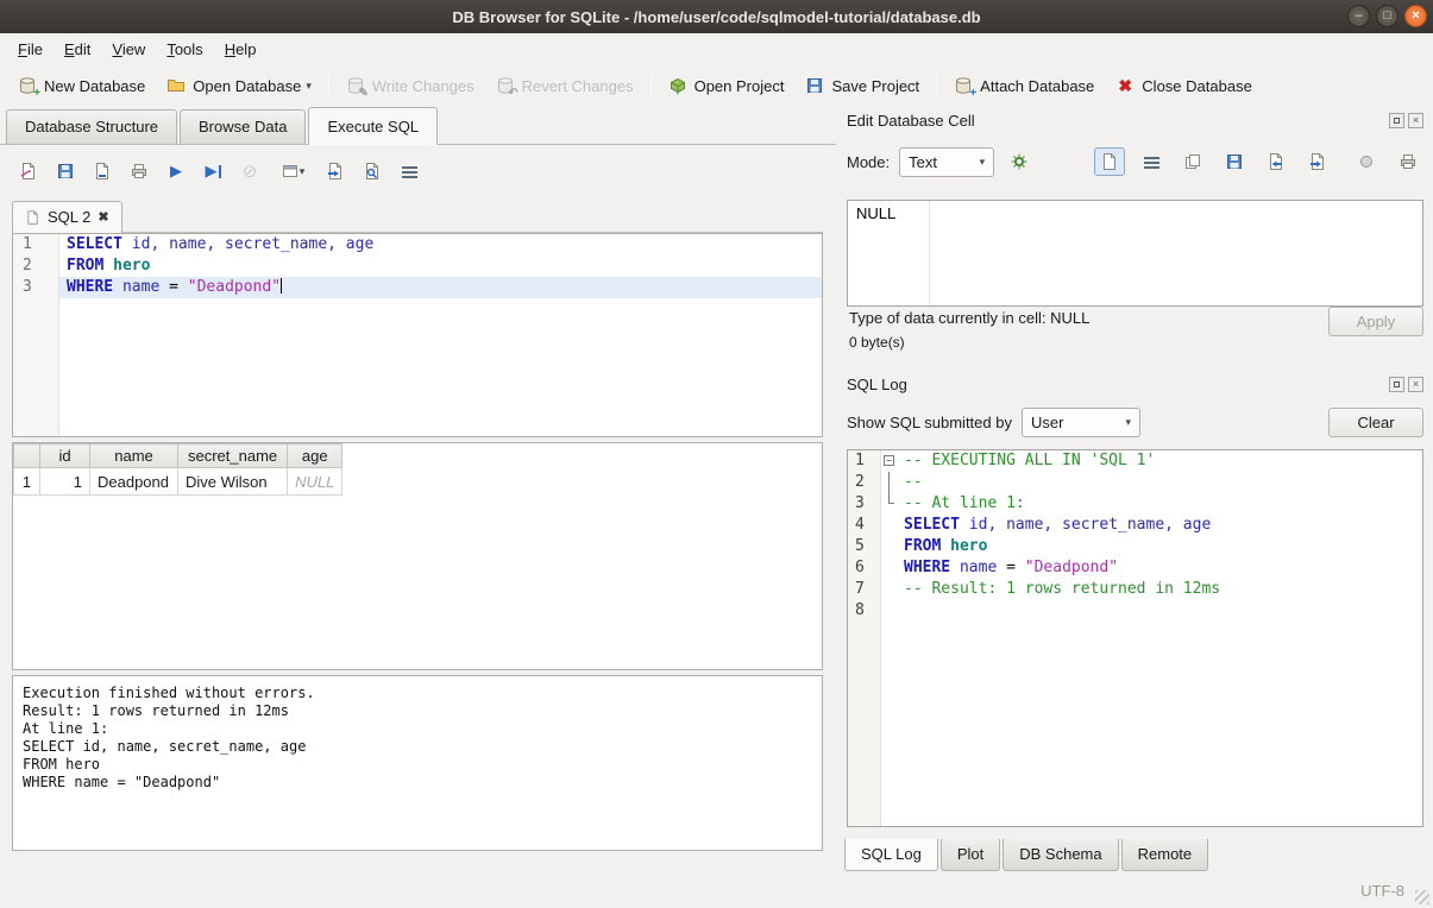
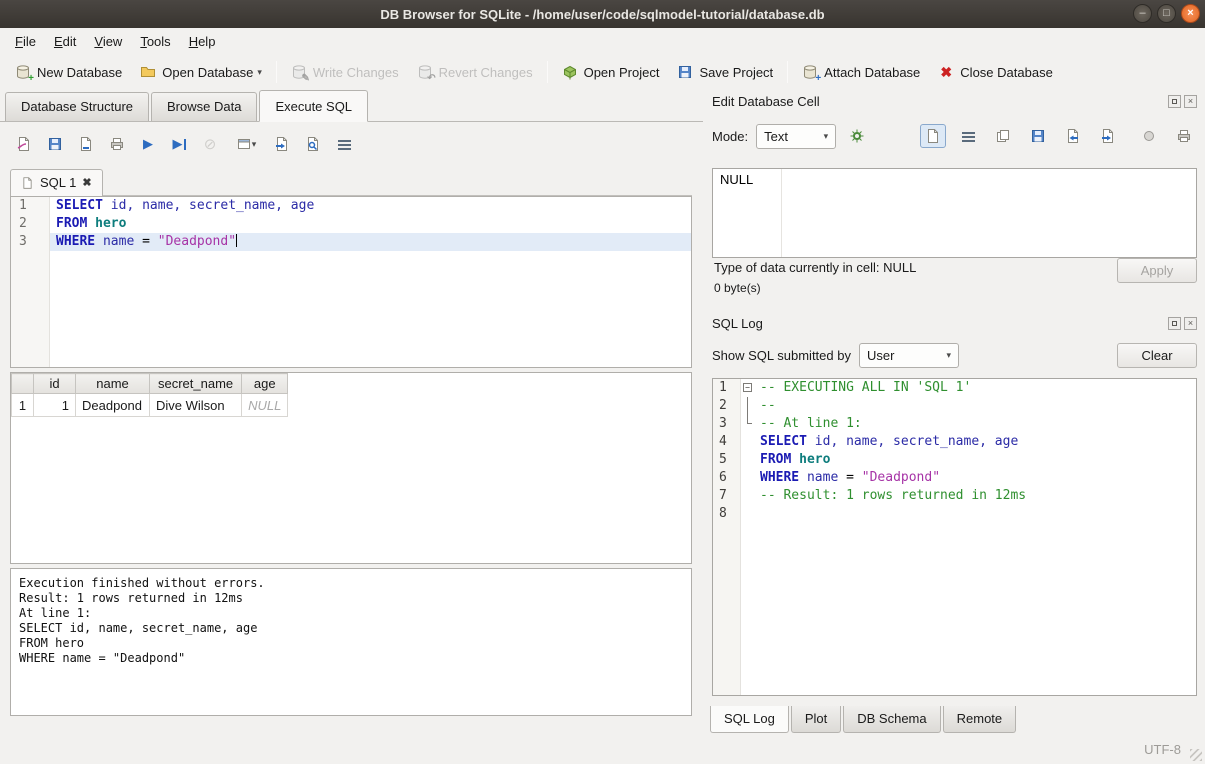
  DB Browser for SQLite - /home/user/code/sqlmodel-tutorial/database.db
  –
  □
  ×
  File
  Edit
  View
  Tools
  Help
  +
  New Database
  Open Database
  ▾
  ✎
  Write Changes
  ↶
  Revert Changes
  Open Project
  Save Project
  +
  Attach Database
  ✖
  Close Database
  Database Structure
  Browse Data
  Execute SQL
  ▶
  ▶
  ⊘
  ▾
- SQL 2
+ SQL 1
  ✖
  1
  SELECT id, name, secret_name, age
  2
  FROM hero
  3
  WHERE name = "Deadpond"
  	id	name	secret_name	age
  1	1	Deadpond	Dive Wilson	NULL
  Execution finished without errors.
  Result: 1 rows returned in 12ms
  At line 1:
  SELECT id, name, secret_name, age
  FROM hero
  WHERE name = "Deadpond"
  Edit Database Cell
  ×
  Mode:
  Text
  ▾
  NULL
  Type of data currently in cell: NULL
  0 byte(s)
  Apply
  SQL Log
  ×
  Show SQL submitted by
  User
  ▾
  Clear
  1
  −
  -- EXECUTING ALL IN 'SQL 1'
  2
  --
  3
  -- At line 1:
  4
  SELECT id, name, secret_name, age
  5
  FROM hero
  6
  WHERE name = "Deadpond"
  7
  -- Result: 1 rows returned in 12ms
  8
  SQL Log
  Plot
  DB Schema
  Remote
  UTF-8
